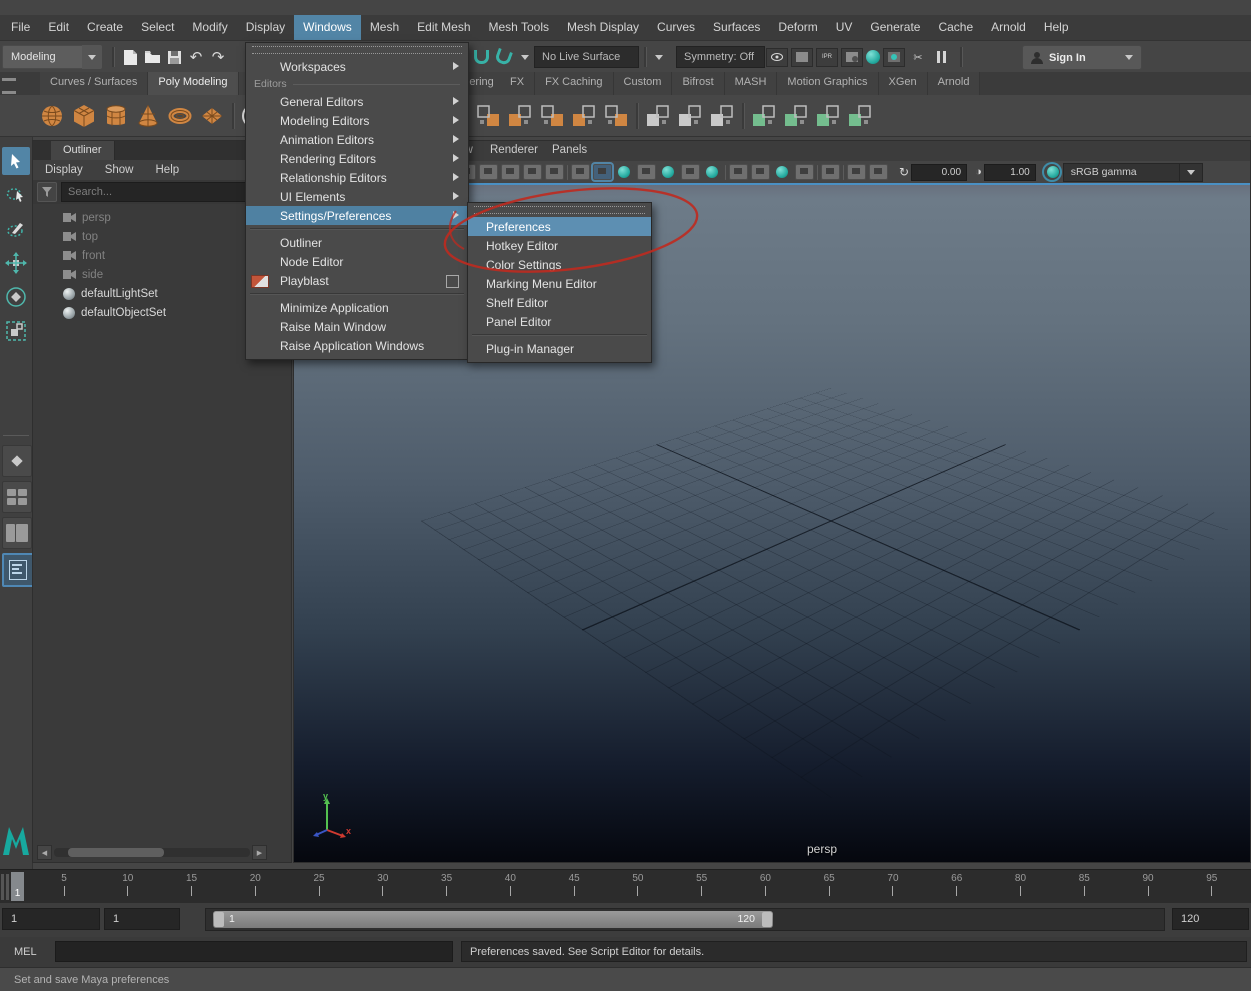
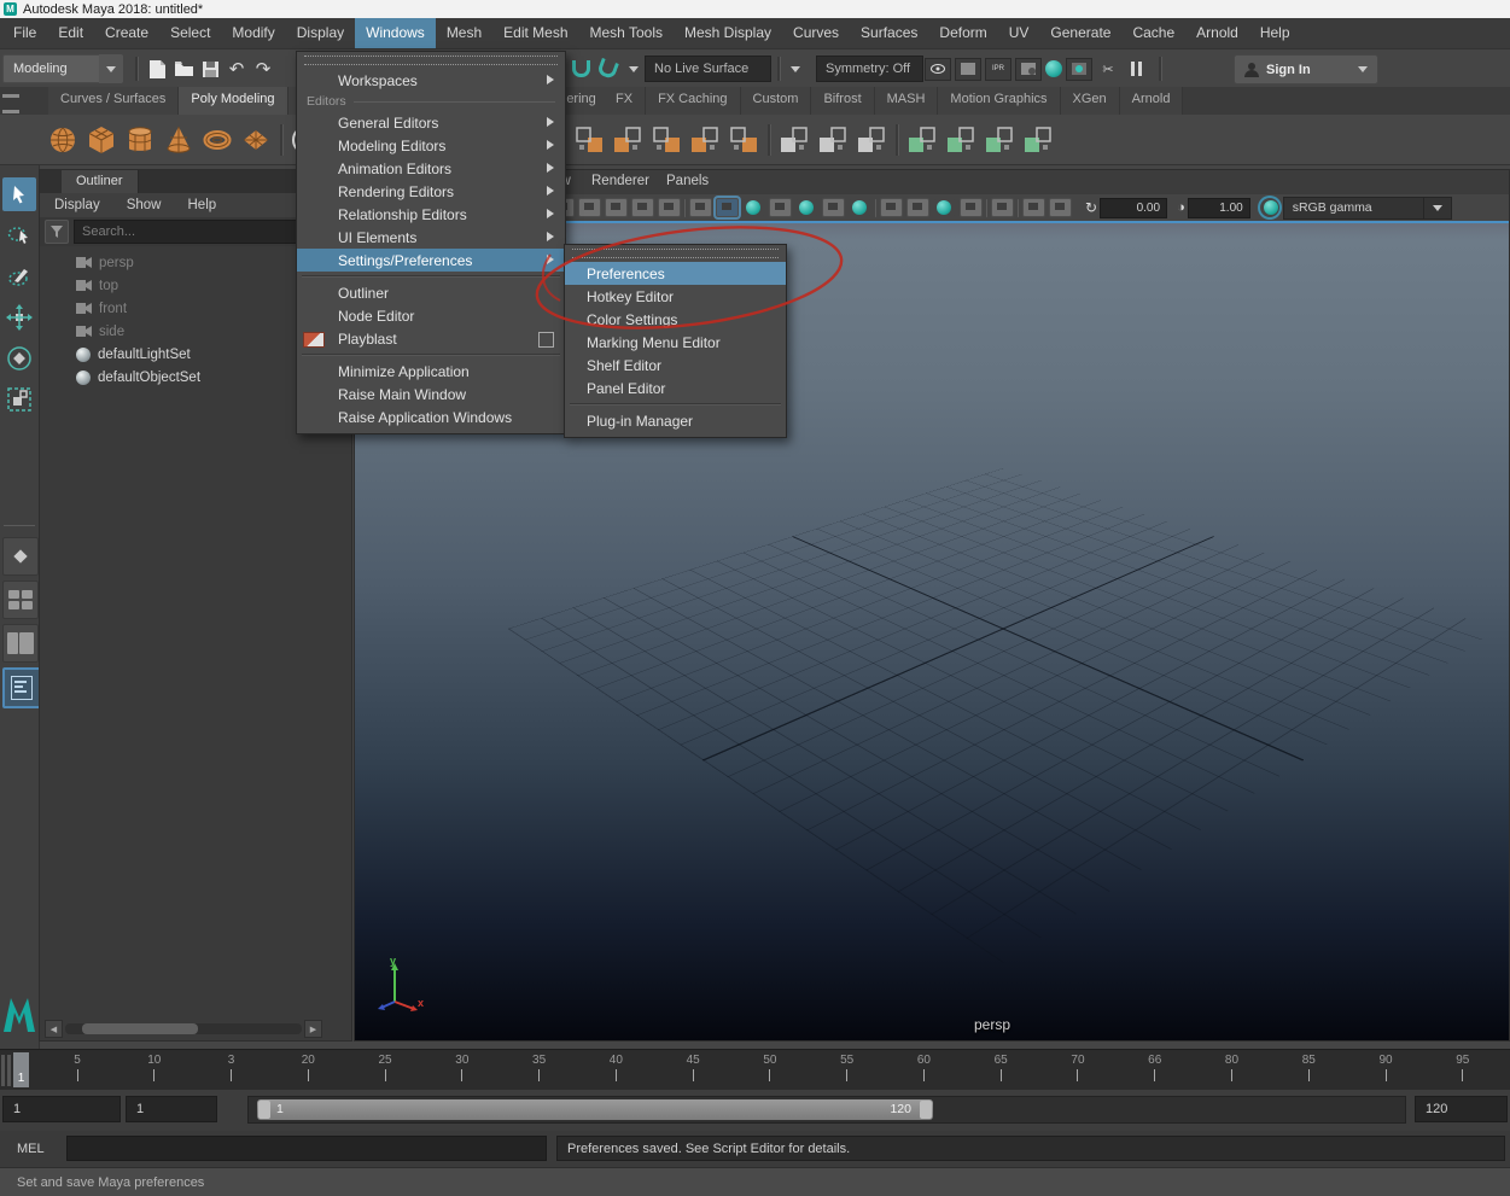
+ M
+ Autodesk Maya 2018: untitled*
  File
  Edit
  Create
  Select
  Modify
  Display
  Windows
  Mesh
  Edit Mesh
  Mesh Tools
  Mesh Display
  Curves
  Surfaces
  Deform
  UV
  Generate
  Cache
  Arnold
  Help
  Modeling
  ↶
  ↷
  No Live Surface
  Symmetry: Off
  ✂
  Sign In
  Curves / Surfaces
  Poly Modeling
  FX
  FX Caching
  Custom
  Bifrost
  MASH
  Motion Graphics
  XGen
  Arnold
  Outliner
  Display
  Show
  Help
  Search...
  persp
  top
  front
  side
  defaultLightSet
  defaultObjectSet
  Renderer
  Panels
  ↻
  0.00
  ◑
  1.00
  sRGB gamma
  y
  x
  persp
  Workspaces
  Editors
  General Editors
  Modeling Editors
  Animation Editors
  Rendering Editors
  Relationship Editors
  UI Elements
  Settings/Preferences
  Outliner
  Node Editor
  Playblast
  Minimize Application
  Raise Main Window
  Raise Application Windows
  Preferences
  Hotkey Editor
  Color Settings
  Marking Menu Editor
  Shelf Editor
  Panel Editor
  Plug-in Manager
  1
  5
  10
- 15
+ 3
  20
  25
  30
  35
  40
  45
  50
  55
  60
  65
  70
  66
  80
  85
  90
  95
  1
  1
  1
  120
  120
  MEL
  Preferences saved. See Script Editor for details.
  Set and save Maya preferences
